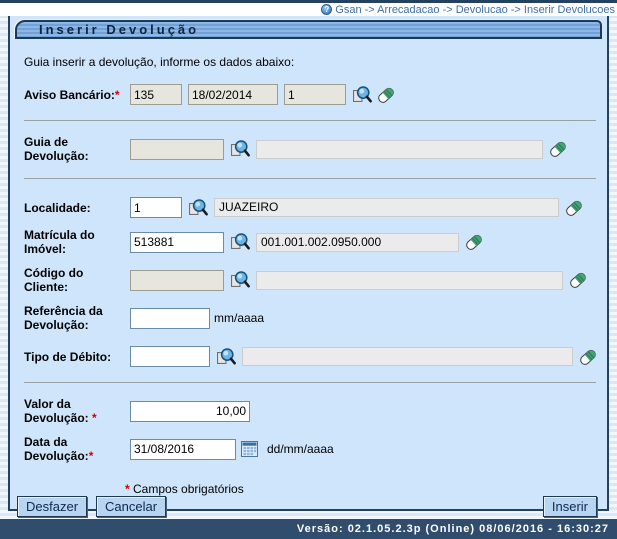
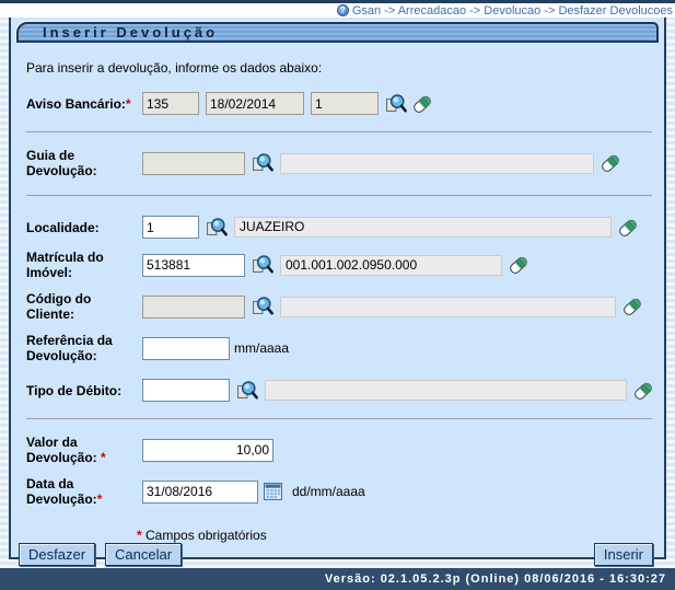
  ?
- Gsan -> Arrecadacao -> Devolucao -> Inserir Devolucoes
+ Gsan -> Arrecadacao -> Devolucao -> Desfazer Devolucoes
  Inserir Devolução
- Guia inserir a devolução, informe os dados abaixo:
+ Para inserir a devolução, informe os dados abaixo:
  Aviso Bancário:*
  135
  18/02/2014
  1
  Guia de Devolução:
  Localidade:
  1
  JUAZEIRO
  Matrícula do Imóvel:
  513881
  001.001.002.0950.000
  Código do Cliente:
  Referência da Devolução:
  mm/aaaa
  Tipo de Débito:
  Valor da Devolução: *
  10,00
  Data da Devolução:*
  31/08/2016
  dd/mm/aaaa
  * Campos obrigatórios
  Desfazer
  Cancelar
  Inserir
  Versão: 02.1.05.2.3p (Online) 08/06/2016 - 16:30:27
